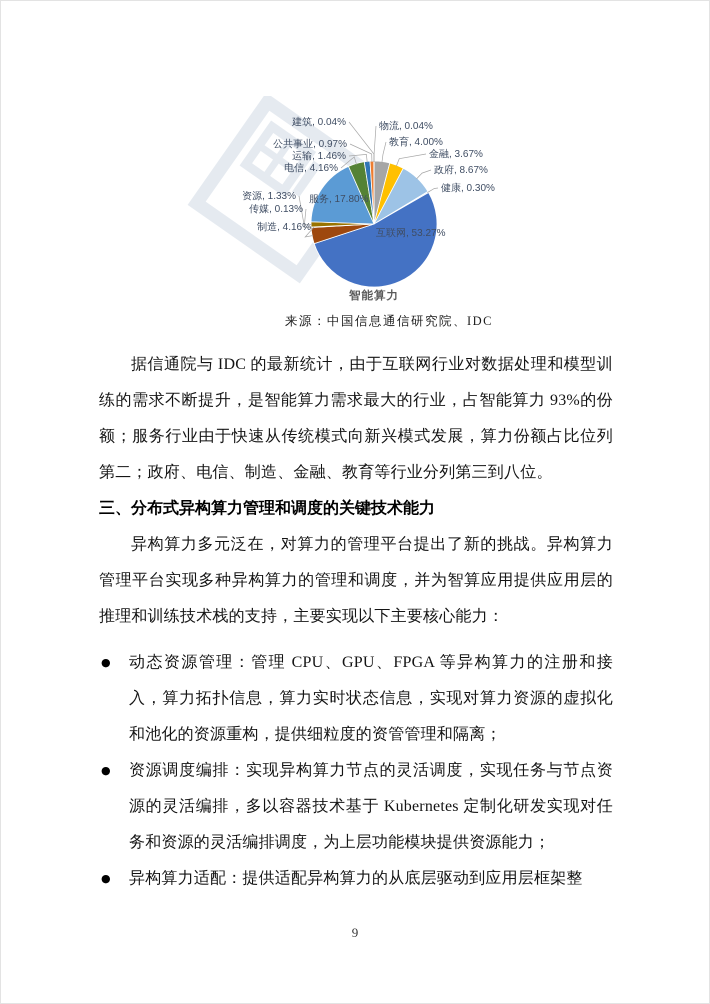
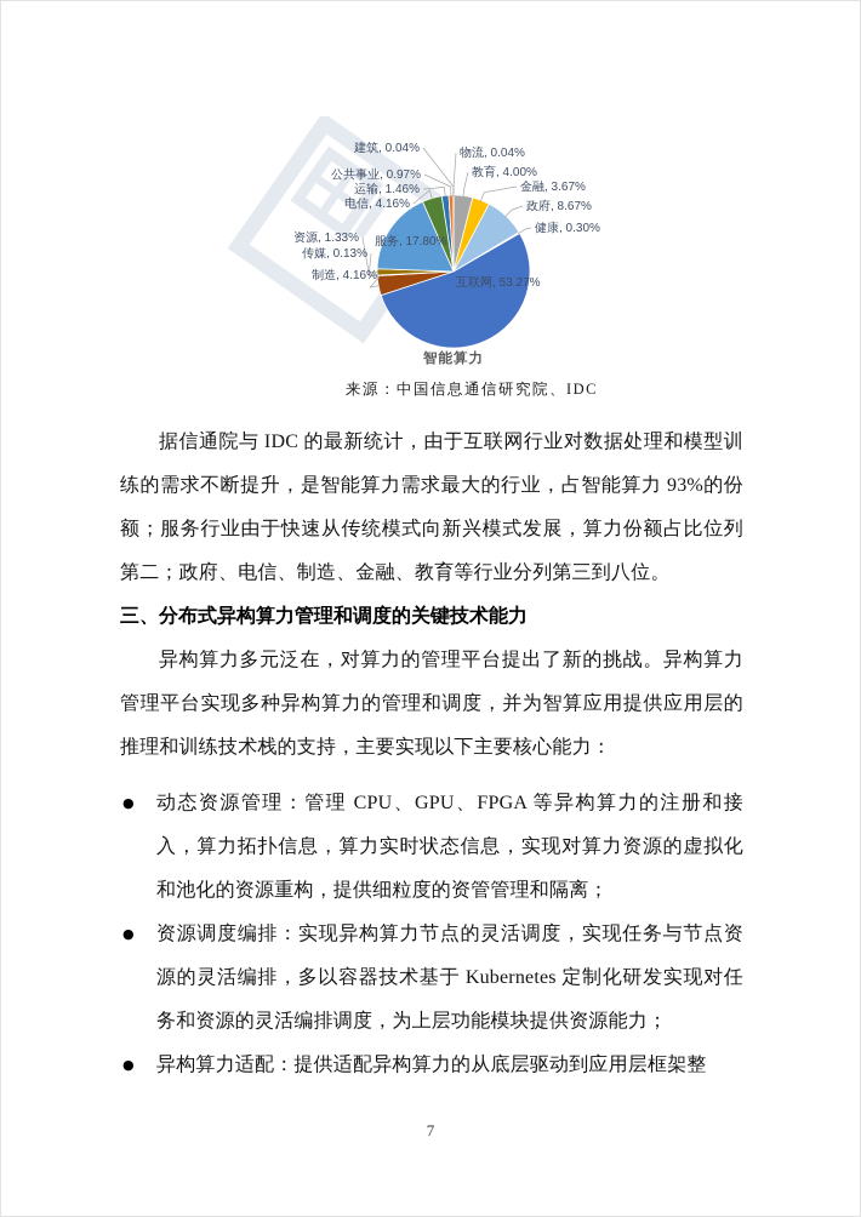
  物流, 0.04%
  教育, 4.00%
  金融, 3.67%
  政府, 8.67%
  健康, 0.30%
  互联网, 53.27%
  制造, 4.16%
  传媒, 0.13%
  资源, 1.33%
  服务, 17.80%
  电信, 4.16%
  运输, 1.46%
  公共事业, 0.97%
  建筑, 0.04%
  智能算力
  来源：中国信息通信研究院、IDC
  据信通院与 IDC 的最新统计，由于互联网行业对数据处理和模型训练的需求不断提升，是智能算力需求最大的行业，占智能算力 93%的份额；服务行业由于快速从传统模式向新兴模式发展，算力份额占比位列第二；政府、电信、制造、金融、教育等行业分列第三到八位。
  三、分布式异构算力管理和调度的关键技术能力
  异构算力多元泛在，对算力的管理平台提出了新的挑战。异构算力管理平台实现多种异构算力的管理和调度，并为智算应用提供应用层的推理和训练技术栈的支持，主要实现以下主要核心能力：
  ●
  动态资源管理：管理 CPU、GPU、FPGA 等异构算力的注册和接入，算力拓扑信息，算力实时状态信息，实现对算力资源的虚拟化和池化的资源重构，提供细粒度的资管管理和隔离；
  ●
  资源调度编排：实现异构算力节点的灵活调度，实现任务与节点资源的灵活编排，多以容器技术基于 Kubernetes 定制化研发实现对任务和资源的灵活编排调度，为上层功能模块提供资源能力；
  ●
  异构算力适配：提供适配异构算力的从底层驱动到应用层框架整
- 9
+ 7
